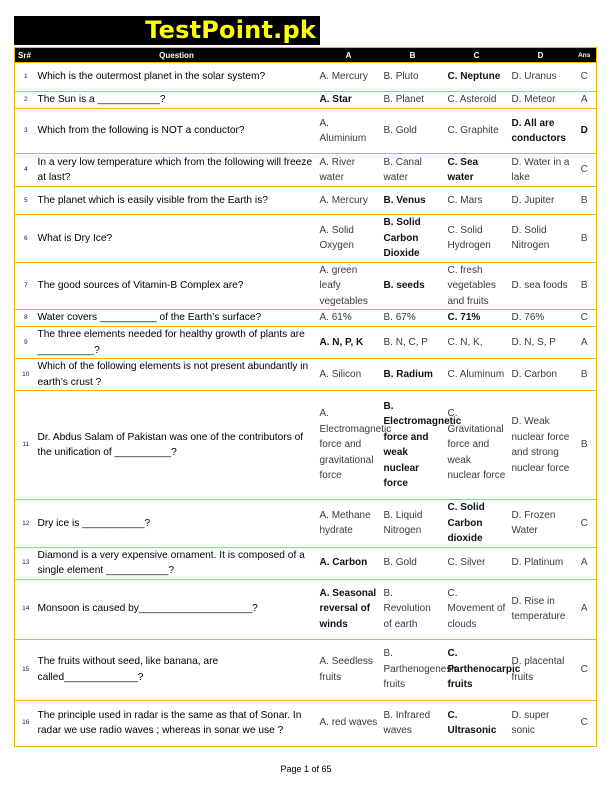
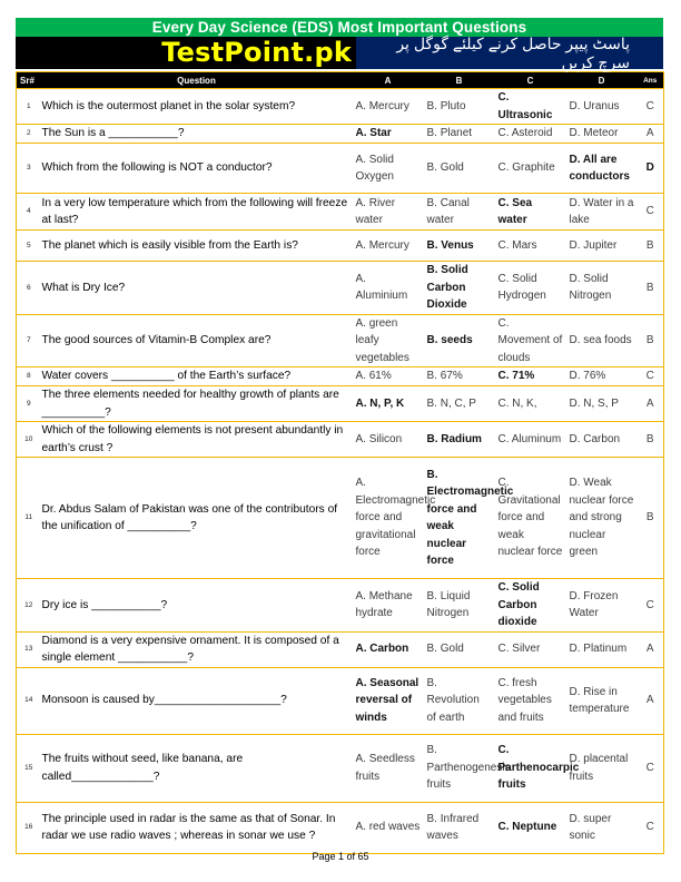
+ Every Day Science (EDS) Most Important Questions
  TestPoint.pk
+ پاسٹ پیپر حاصل کرنے کیلئے گوگل پر سرچ کریں
  Sr#	Question	A	B	C	D
- 	Which is the outermost planet in the solar system?	A. Mercury	B. Pluto	C. Neptune	D. Uranus	C
+ 	Which is the outermost planet in the solar system?	A. Mercury	B. Pluto	C. Ultrasonic	D. Uranus	C
  	The Sun is a ___________?	A. Star	B. Planet	C. Asteroid	D. Meteor	A
- 	Which from the following is NOT a conductor?	A. Aluminium	B. Gold	C. Graphite	D. All are conductors	D
+ 	Which from the following is NOT a conductor?	A. Solid Oxygen	B. Gold	C. Graphite	D. All are conductors	D
  	In a very low temperature which from the following will freeze at last?	A. River water	B. Canal water	C. Sea water	D. Water in a lake	C
  	The planet which is easily visible from the Earth is?	A. Mercury	B. Venus	C. Mars	D. Jupiter	B
- 	What is Dry Ice?	A. Solid Oxygen	B. Solid Carbon Dioxide	C. Solid Hydrogen	D. Solid Nitrogen	B
+ 	What is Dry Ice?	A. Aluminium	B. Solid Carbon Dioxide	C. Solid Hydrogen	D. Solid Nitrogen	B
- 	The good sources of Vitamin-B Complex are?	A. green leafy vegetables	B. seeds	C. fresh vegetables and fruits	D. sea foods	B
+ 	The good sources of Vitamin-B Complex are?	A. green leafy vegetables	B. seeds	C. Movement of clouds	D. sea foods	B
  	Water covers __________ of the Earth’s surface?	A. 61%	B. 67%	C. 71%	D. 76%	C
  	The three elements needed for healthy growth of plants are __________?	A. N, P, K	B. N, C, P	C. N, K,	D. N, S, P	A
  	Which of the following elements is not present abundantly in earth’s crust ?	A. Silicon	B. Radium	C. Aluminum	D. Carbon	B
- 	Dr. Abdus Salam of Pakistan was one of the contributors of the unification of __________?	A. Electromagnet force and gravitational force	B. Electromagne force and weak nuclear force	C. Gravitational force and weak nuclear force	D. Weak nuclear force and strong nuclear force	B
+ 	Dr. Abdus Salam of Pakistan was one of the contributors of the unification of __________?	A. Electromagnet force and gravitational force	B. Electromagne force and weak nuclear force	C. Gravitational force and weak nuclear force	D. Weak nuclear force and strong nuclear green	B
  	Dry ice is ___________?	A. Methane hydrate	B. Liquid Nitrogen	C. Solid Carbon dioxide	D. Frozen Water	C
  	Diamond is a very expensive ornament. It is composed of a single element ___________?	A. Carbon	B. Gold	C. Silver	D. Platinum	A
- 	Monsoon is caused by____________________?	A. Seasonal reversal of winds	B. Revolution of earth	C. Movement of clouds	D. Rise in temperature	A
+ 	Monsoon is caused by____________________?	A. Seasonal reversal of winds	B. Revolution of earth	C. fresh vegetables and fruits	D. Rise in temperature	A
  	The fruits without seed, like banana, are called_____________?	A. Seedless fruits	B. Parthenogene fruits	C. Parthenocarp fruits	D. placental fruits	C
- 	The principle used in radar is the same as that of Sonar. In radar we use radio waves ; whereas in sonar we use ?	A. red waves	B. Infrared waves	C. Ultrasonic	D. super sonic	C
+ 	The principle used in radar is the same as that of Sonar. In radar we use radio waves ; whereas in sonar we use ?	A. red waves	B. Infrared waves	C. Neptune	D. super sonic	C
  Page 1 of 65
